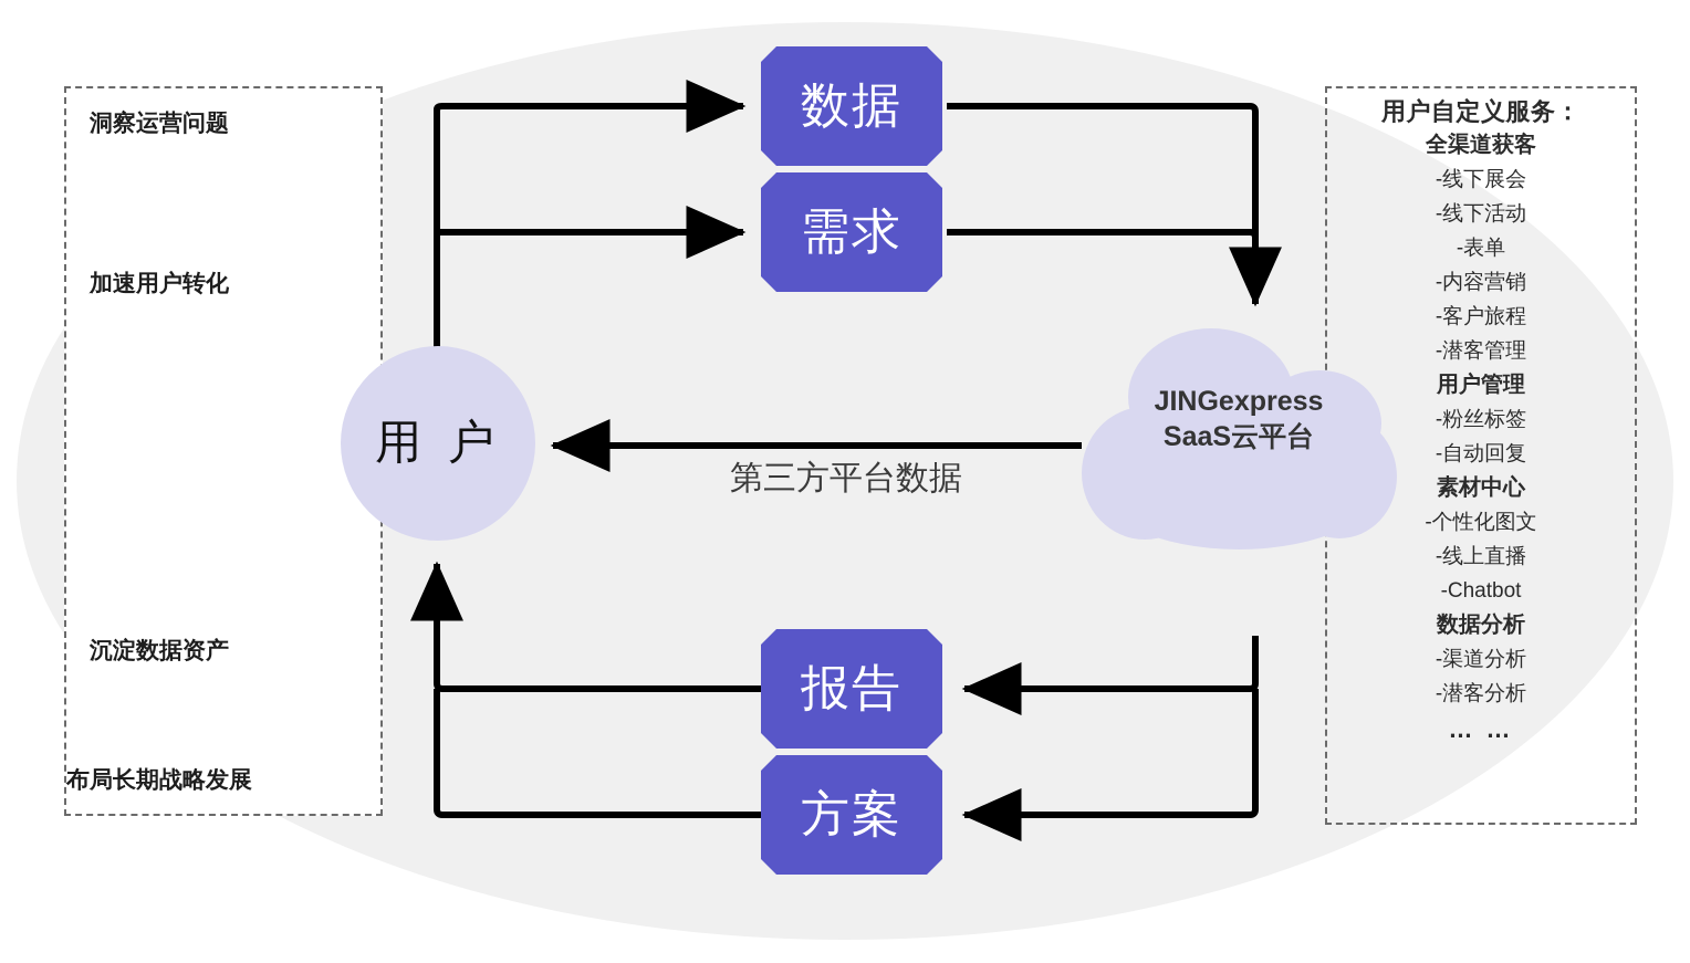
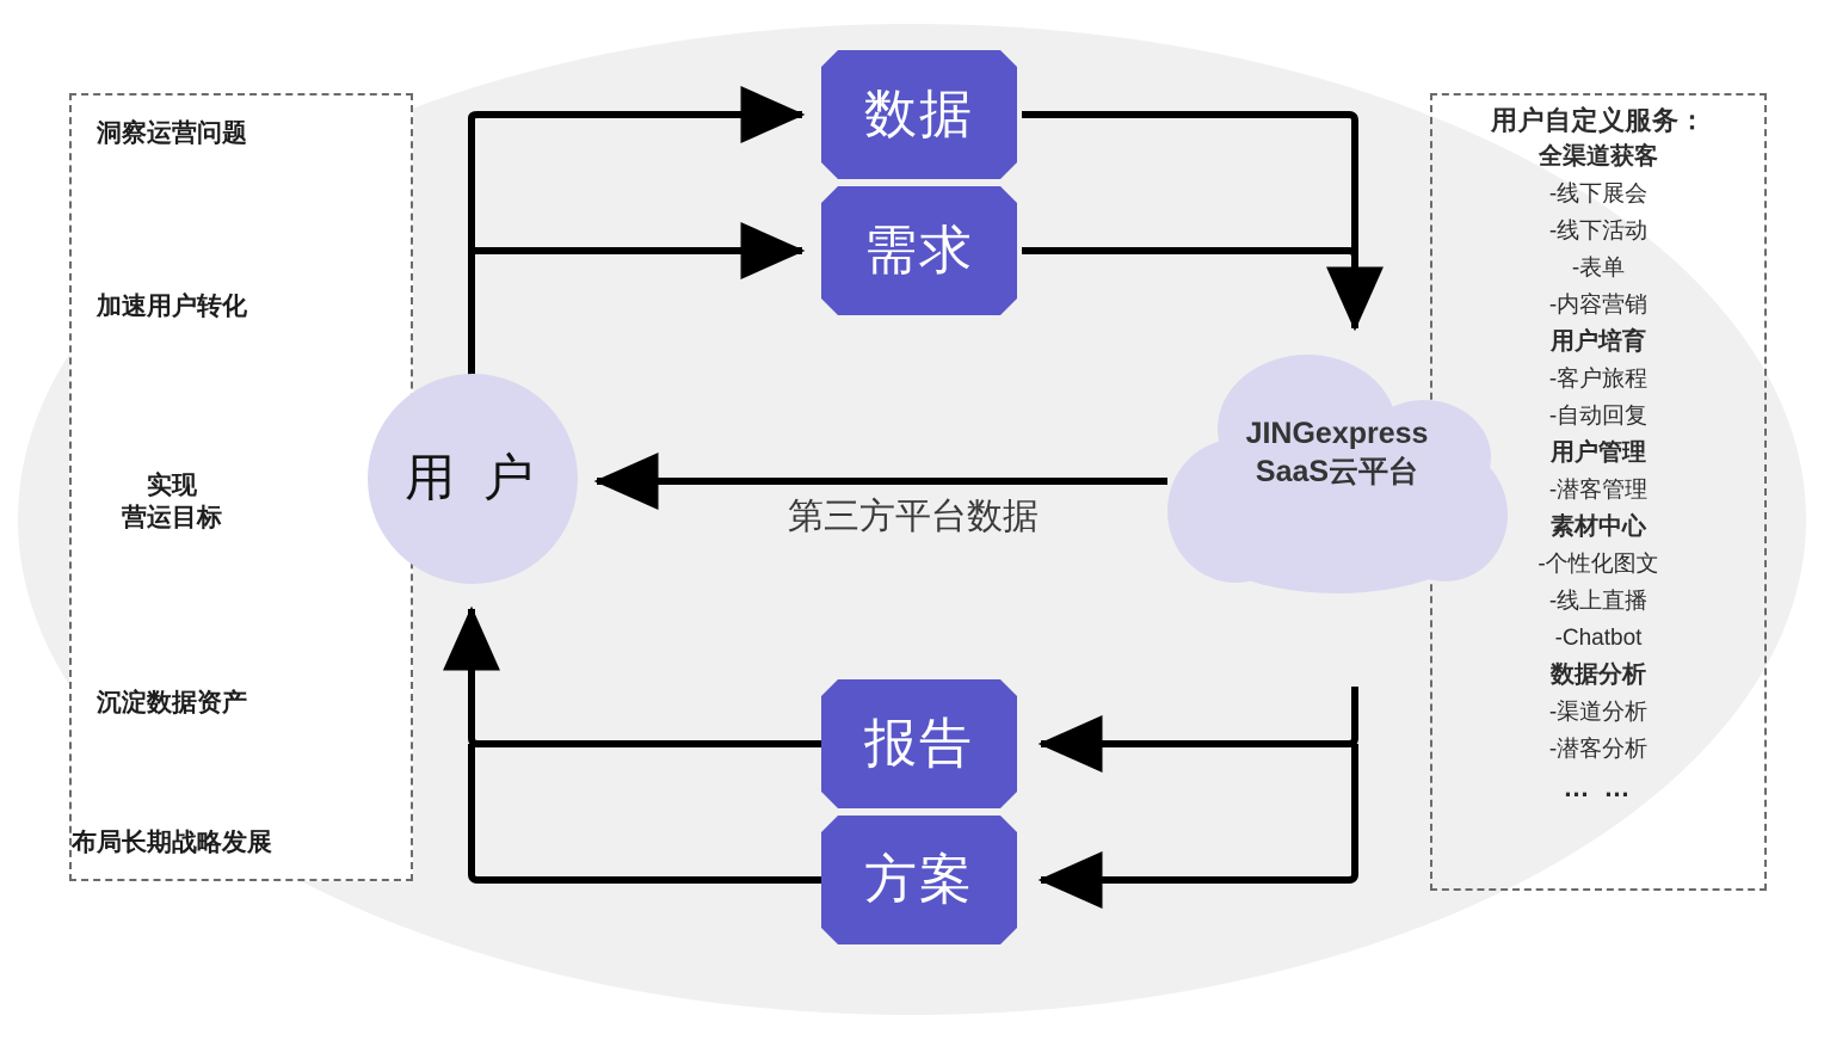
  洞察运营问题
  加速用户转化
+ 实现
+ 营运目标
  沉淀数据资产
  布局长期战略发展
  用户自定义服务：
  全渠道获客
  -线下展会
  -线下活动
  -表单
  -内容营销
+ 用户培育
  -客户旅程
- -潜客管理
+ -自动回复
  用户管理
- -粉丝标签
- -自动回复
+ -潜客管理
  素材中心
  -个性化图文
  -线上直播
  -Chatbot
  数据分析
  -渠道分析
  -潜客分析
  … …
  数据
  需求
  报告
  方案
  用 户
  JINGexpress
  SaaS云平台
  第三方平台数据
